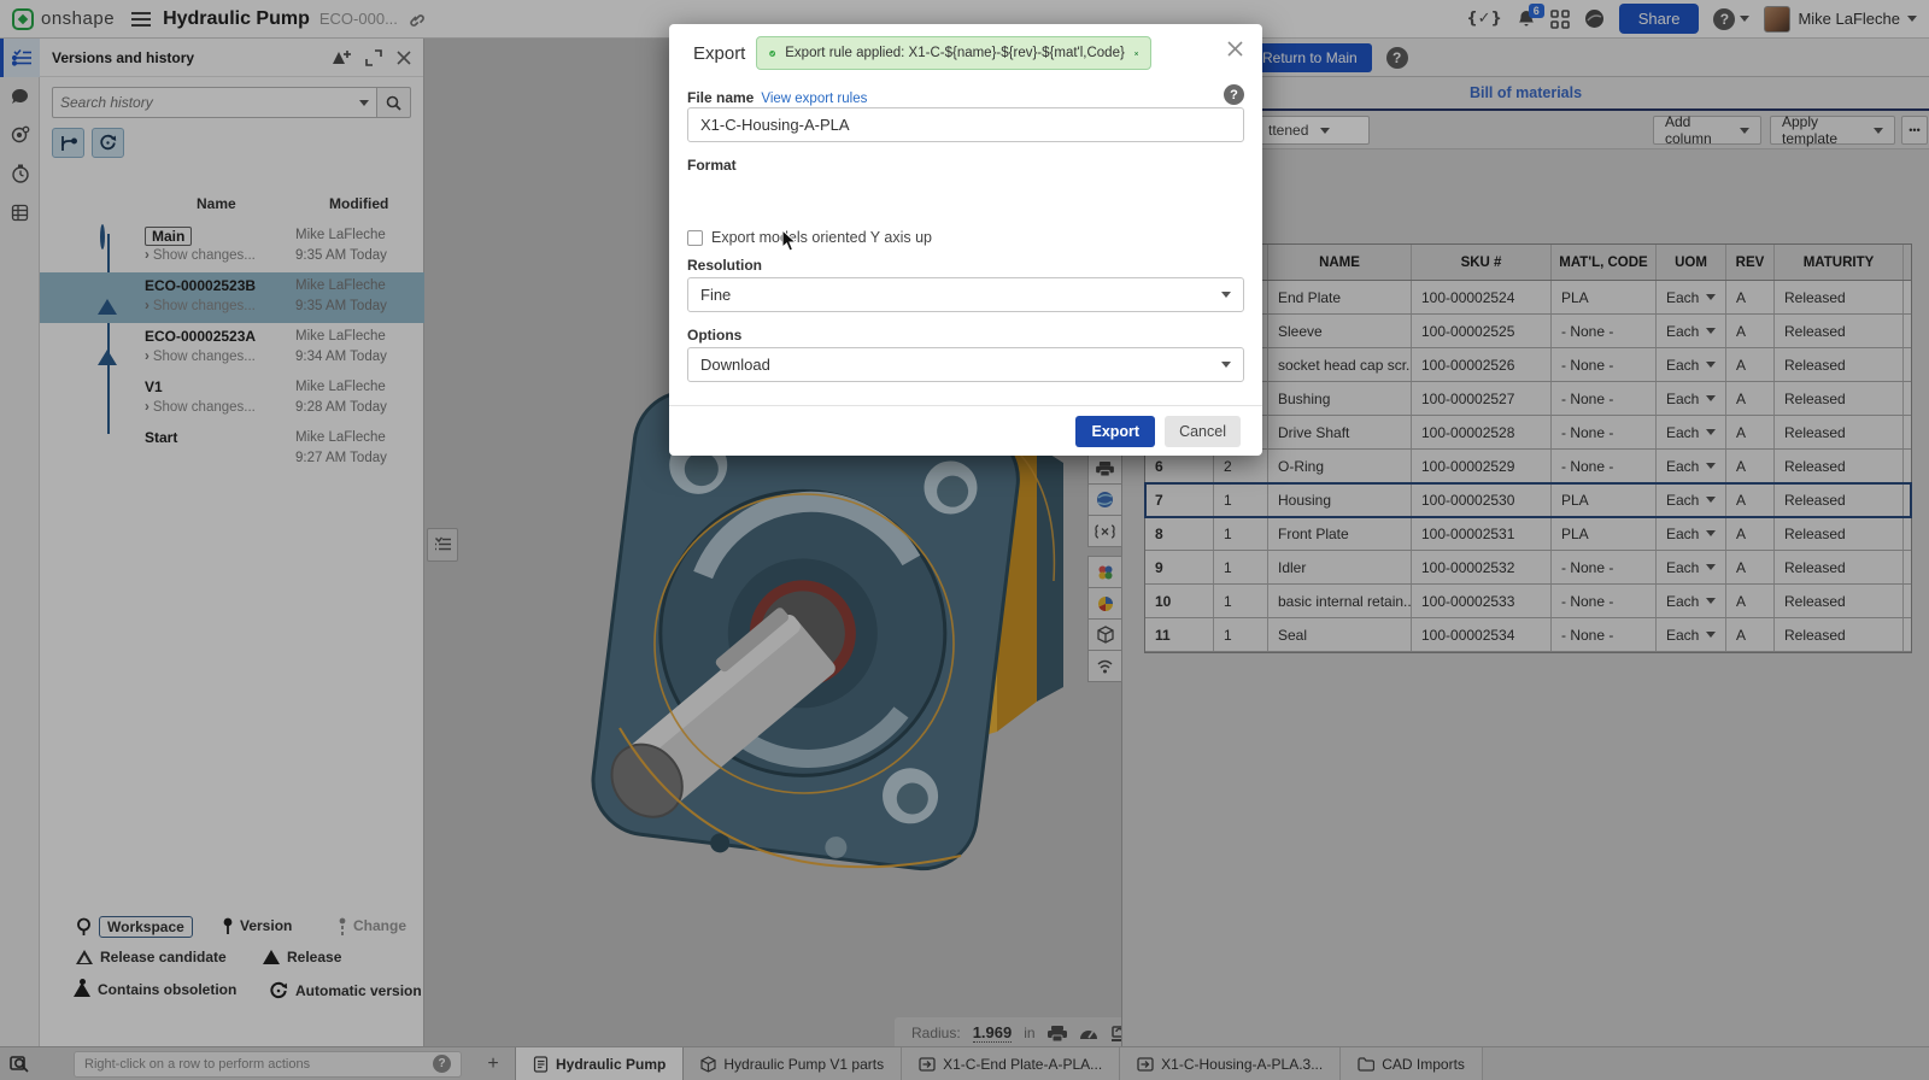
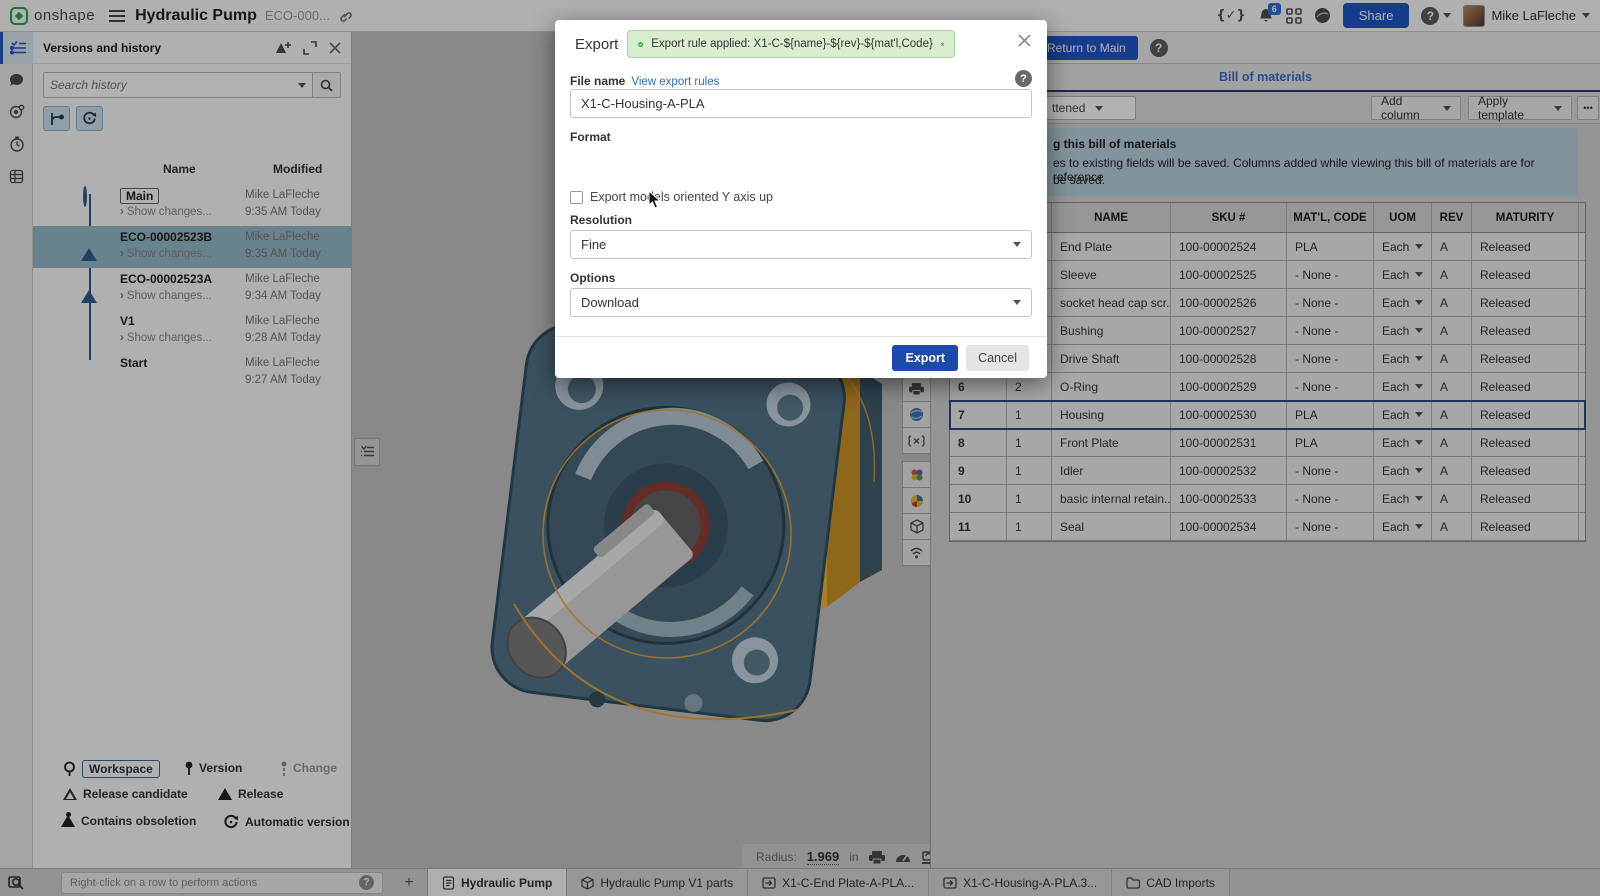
  onshape
  Hydraulic Pump
  ECO-000...
  {✓}
  6
  Share
  ?
  Mike LaFleche
  Versions and history
  Search history
  Name
  Modified
  Main
  Mike LaFleche
  › Show changes...
  9:35 AM Today
  ECO-00002523B
  Mike LaFleche
  › Show changes...
  9:35 AM Today
  ECO-00002523A
  Mike LaFleche
  › Show changes...
  9:34 AM Today
  V1
  Mike LaFleche
  › Show changes...
  9:28 AM Today
  Start
  Mike LaFleche
  9:27 AM Today
  Workspace
  Version
  Change
  Release candidate
  Release
  Contains obsoletion
  Automatic version
  Radius:
  1.969
  in
  Return to Main
  ?
  Bill of materials
  ttened
  Add column
  Apply template
  •••
+ g this bill of materials
+ es to existing fields will be saved. Columns added while viewing this bill of materials are for reference
+ be saved.
  NAME
  SKU #
  MAT'L, CODE
  UOM
  REV
  MATURITY
  End Plate
  100-00002524
  PLA
  Each
  A
  Released
  Sleeve
  100-00002525
  - None -
  Each
  A
  Released
  socket head cap scr.
  100-00002526
  - None -
  Each
  A
  Released
  Bushing
  100-00002527
  - None -
  Each
  A
  Released
  Drive Shaft
  100-00002528
  - None -
  Each
  A
  Released
  6
  2
  O-Ring
  100-00002529
  - None -
  Each
  A
  Released
  7
  1
  Housing
  100-00002530
  PLA
  Each
  A
  Released
  8
  1
  Front Plate
  100-00002531
  PLA
  Each
  A
  Released
  9
  1
  Idler
  100-00002532
  - None -
  Each
  A
  Released
  10
  1
  basic internal retain..
  100-00002533
  - None -
  Each
  A
  Released
  11
  1
  Seal
  100-00002534
  - None -
  Each
  A
  Released
  Right-click on a row to perform actions
  ?
  +
  Hydraulic Pump
  Hydraulic Pump V1 parts
  X1-C-End Plate-A-PLA...
  X1-C-Housing-A-PLA.3...
  CAD Imports
  Export
  Export rule applied: X1-C-${name}-${rev}-${mat'l,Code}
  File name View export rules
  ?
  X1-C-Housing-A-PLA
  Format
  Export moels oriented Y axis up
  Resolution
  Fine
  Options
  Download
  Export
  Cancel
